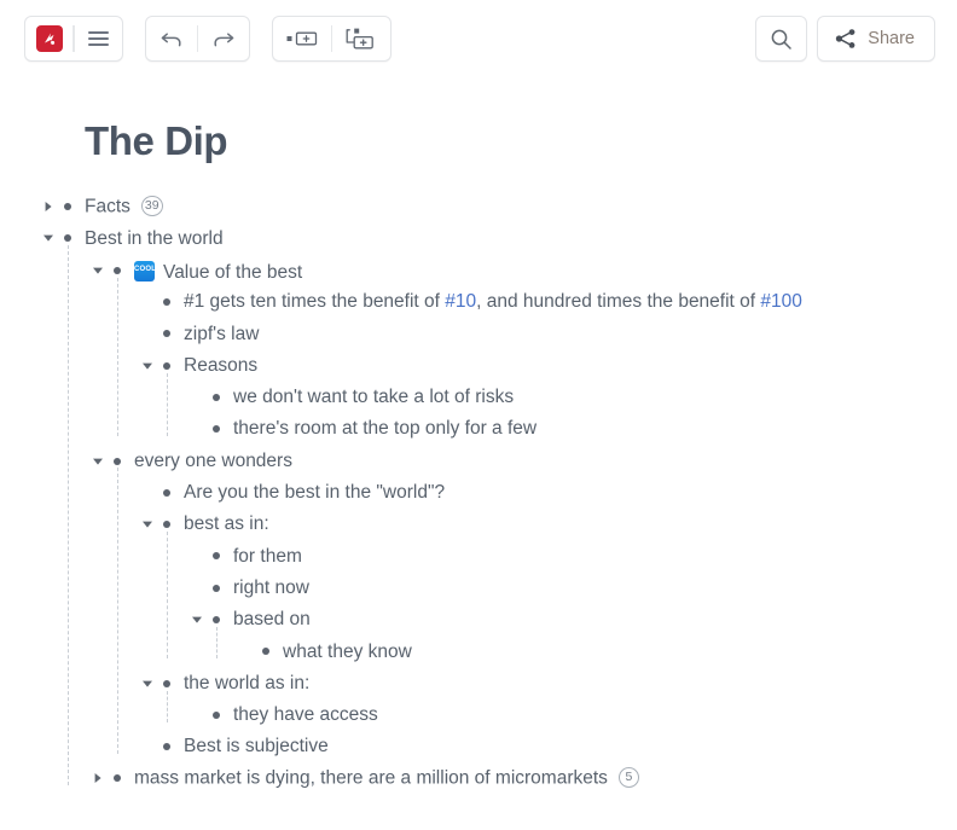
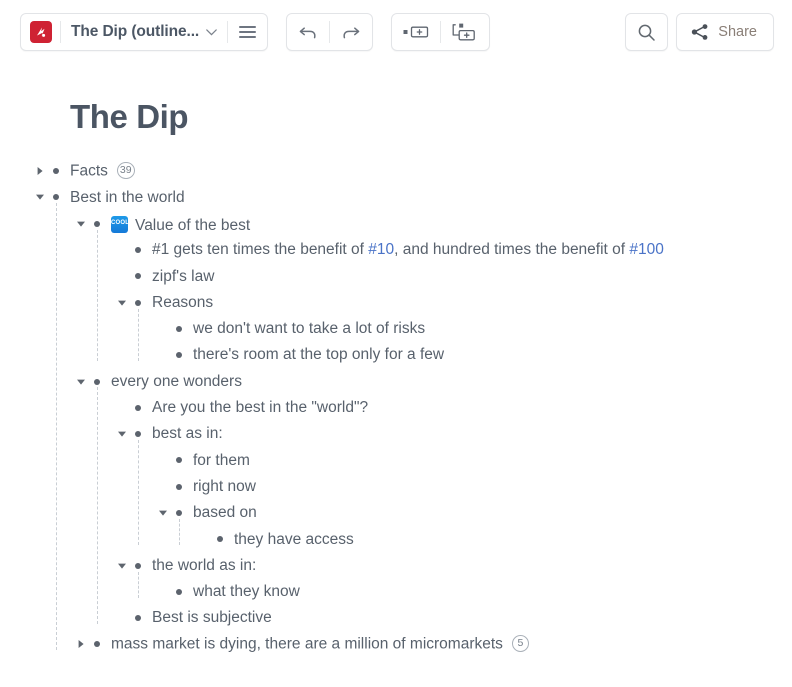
+ The Dip (outline...
  Share
  The Dip
  Facts 39
  Best in the world
  Value of the best
  #1 gets ten times the benefit of #10, and hundred times the benefit of #100
  zipf's law
  Reasons
  we don't want to take a lot of risks
  there's room at the top only for a few
  every one wonders
  Are you the best in the "world"?
  best as in:
  for them
  right now
  based on
- what they know
+ they have access
  the world as in:
- they have access
+ what they know
  Best is subjective
  mass market is dying, there are a million of micromarkets 5
